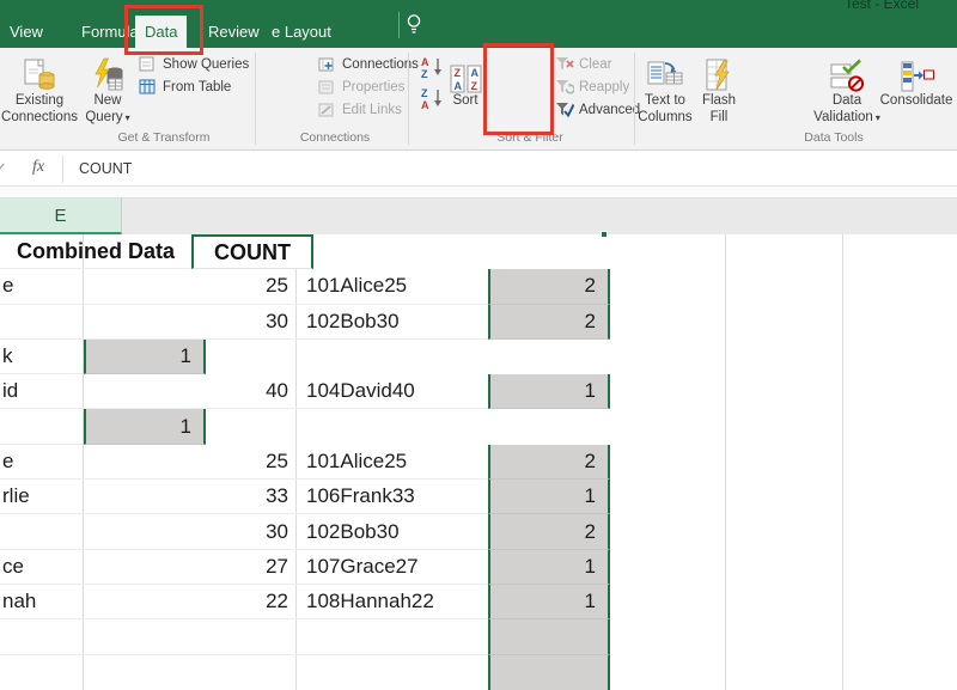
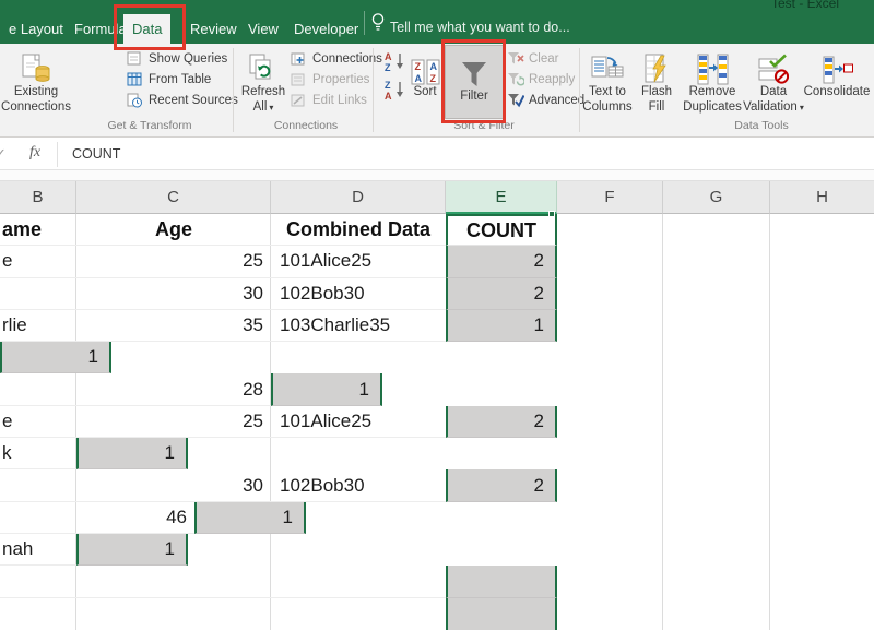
  Test - Excel
- View
+ e Layout
  Formul
  Data
  Review
- e Layout
+ View
+ Developer
+ Tell me what you want to do...
  Existing
  Connections
- New
- Query ▾
  Show Queries
  From Table
+ Recent Sources
  Get & Transform
+ Refresh
+ All ▾
  Connectios
  Properties
  Edit Links
  Connections
  A
  Z
  Z
  A
  Z
  A
  A
  Z
  Sort
+ Filter
  Clear
  Reapply
  Advanced
  Sort & Filter
  Text to
  Columns
  Flash
  Fill
+ Remove
+ Duplicates
  Data
  Validation ▾
  Consolidate
  Data Tools
  ✓
  fx
  COUNT
+ B
+ C
+ D
  E
+ F
+ G
+ H
+ ame
+ Age
  Combined Data
  COUNT
  e
  25
  101Alice25
  2
  30
  102Bob30
  2
- k
+ rlie
+ 35
+ 103Charlie35
  1
- id
- 40
- 104David40
  1
+ 28
  1
  e
  25
  101Alice25
  2
- rlie
+ k
- 33
- 106Frank33
  1
  30
  102Bob30
  2
- ce
- 27
+ 46
- 107Grace27
  1
  nah
- 22
- 108Hannah22
  1
